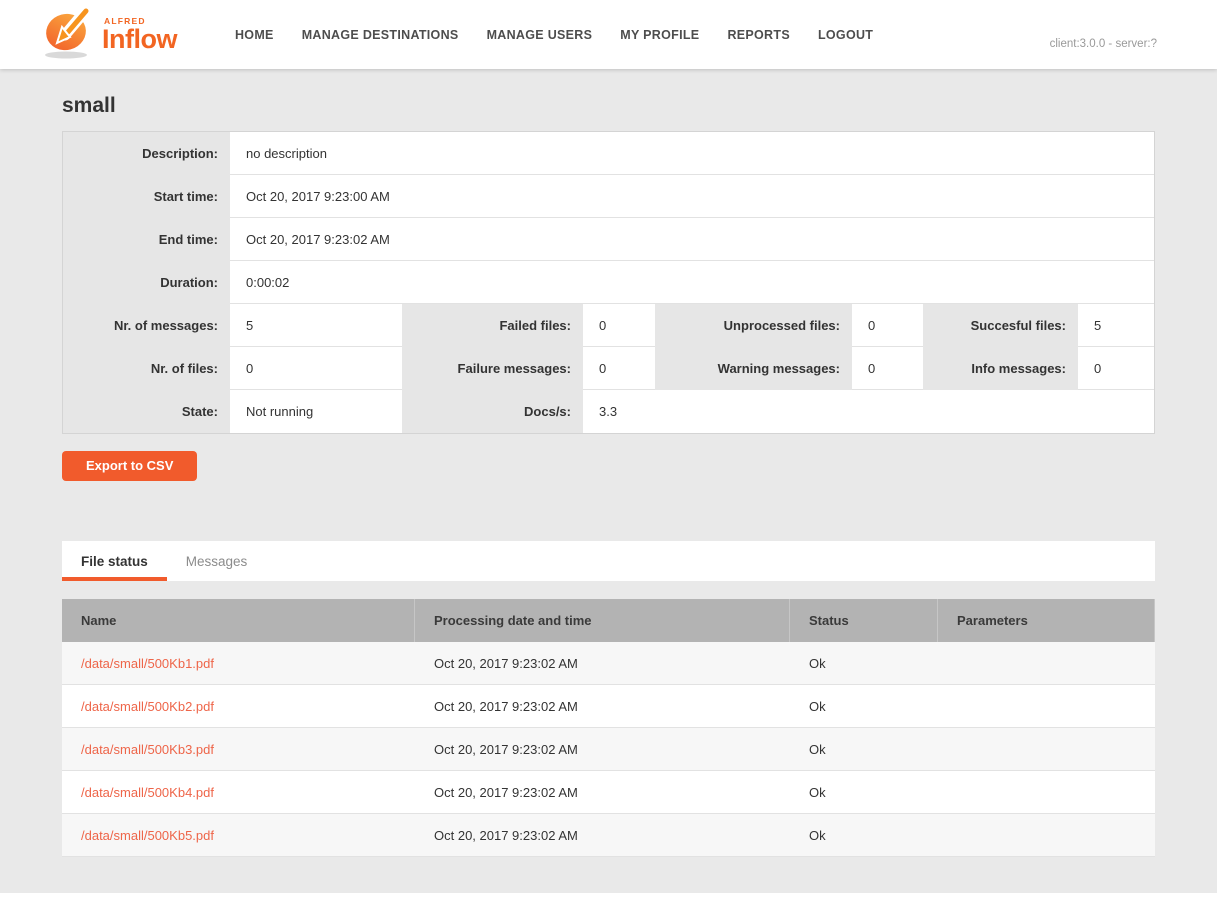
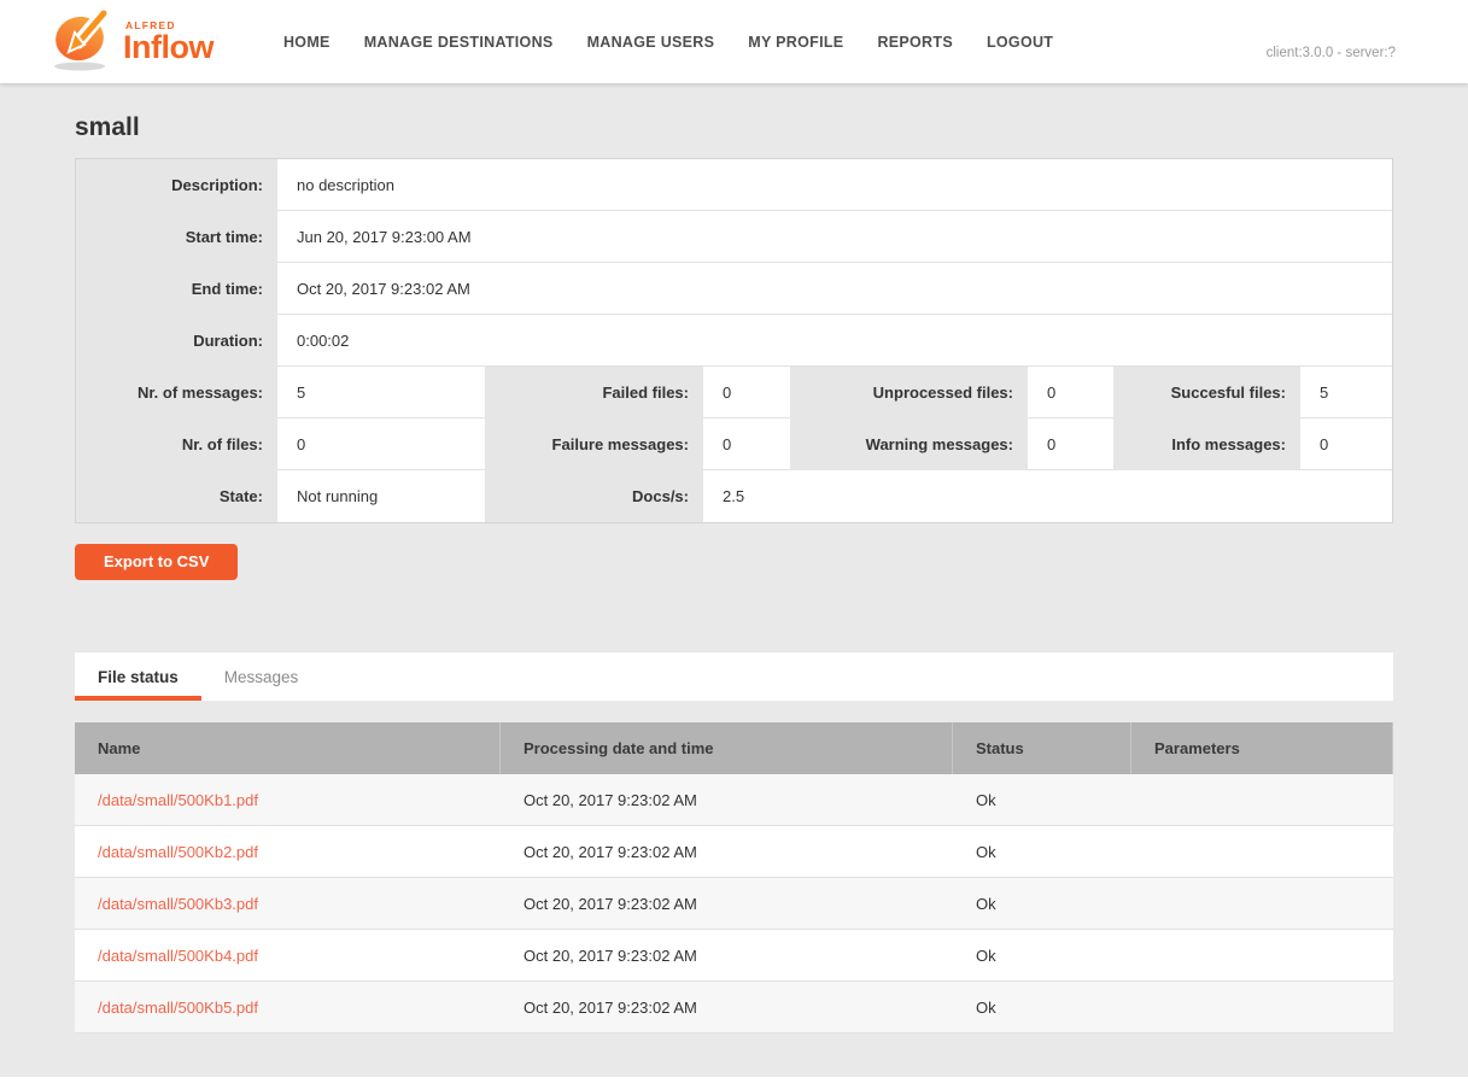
  ALFRED
  Inflow
  HOME
  MANAGE DESTINATIONS
  MANAGE USERS
  MY PROFILE
  REPORTS
  LOGOUT
  client:3.0.0 - server:?
  small
  Description:
  no description
  Start time:
- Oct 20, 2017 9:23:00 AM
+ Jun 20, 2017 9:23:00 AM
  End time:
  Oct 20, 2017 9:23:02 AM
  Duration:
  0:00:02
  Nr. of messages:
  5
  Failed files:
  0
  Unprocessed files:
  0
  Succesful files:
  5
  Nr. of files:
  0
  Failure messages:
  0
  Warning messages:
  0
  Info messages:
  0
  State:
  Not running
  Docs/s:
- 3.3
+ 2.5
  Export to CSV
  File status
  Messages
  Name
  Processing date and time
  Status
  Parameters
  /data/small/500Kb1.pdf
  Oct 20, 2017 9:23:02 AM
  Ok
  /data/small/500Kb2.pdf
  Oct 20, 2017 9:23:02 AM
  Ok
  /data/small/500Kb3.pdf
  Oct 20, 2017 9:23:02 AM
  Ok
  /data/small/500Kb4.pdf
  Oct 20, 2017 9:23:02 AM
  Ok
  /data/small/500Kb5.pdf
  Oct 20, 2017 9:23:02 AM
  Ok
